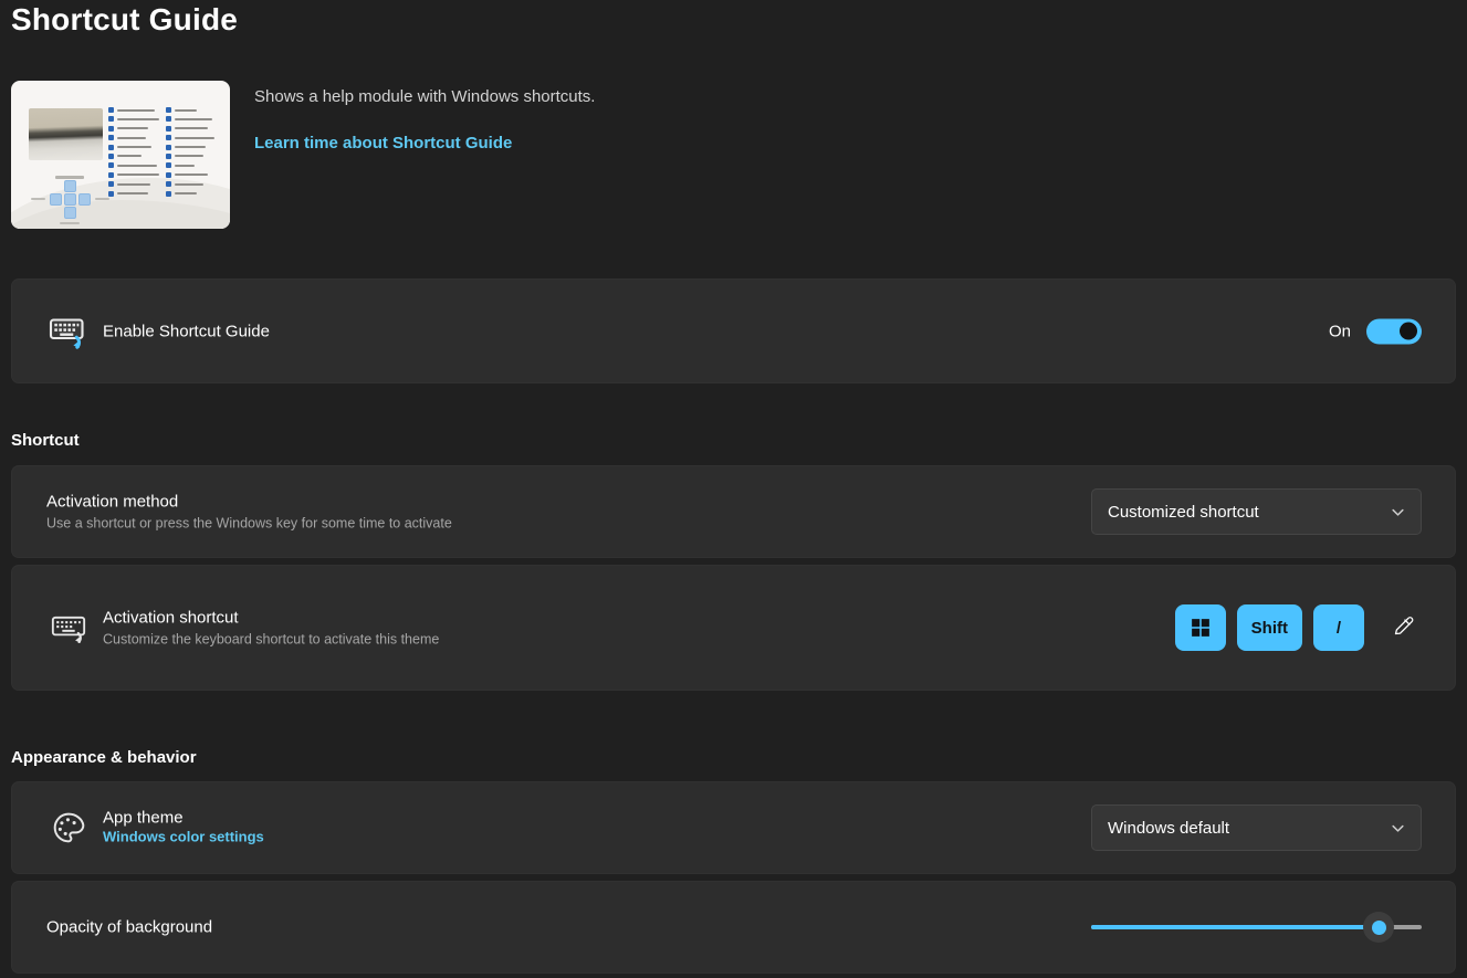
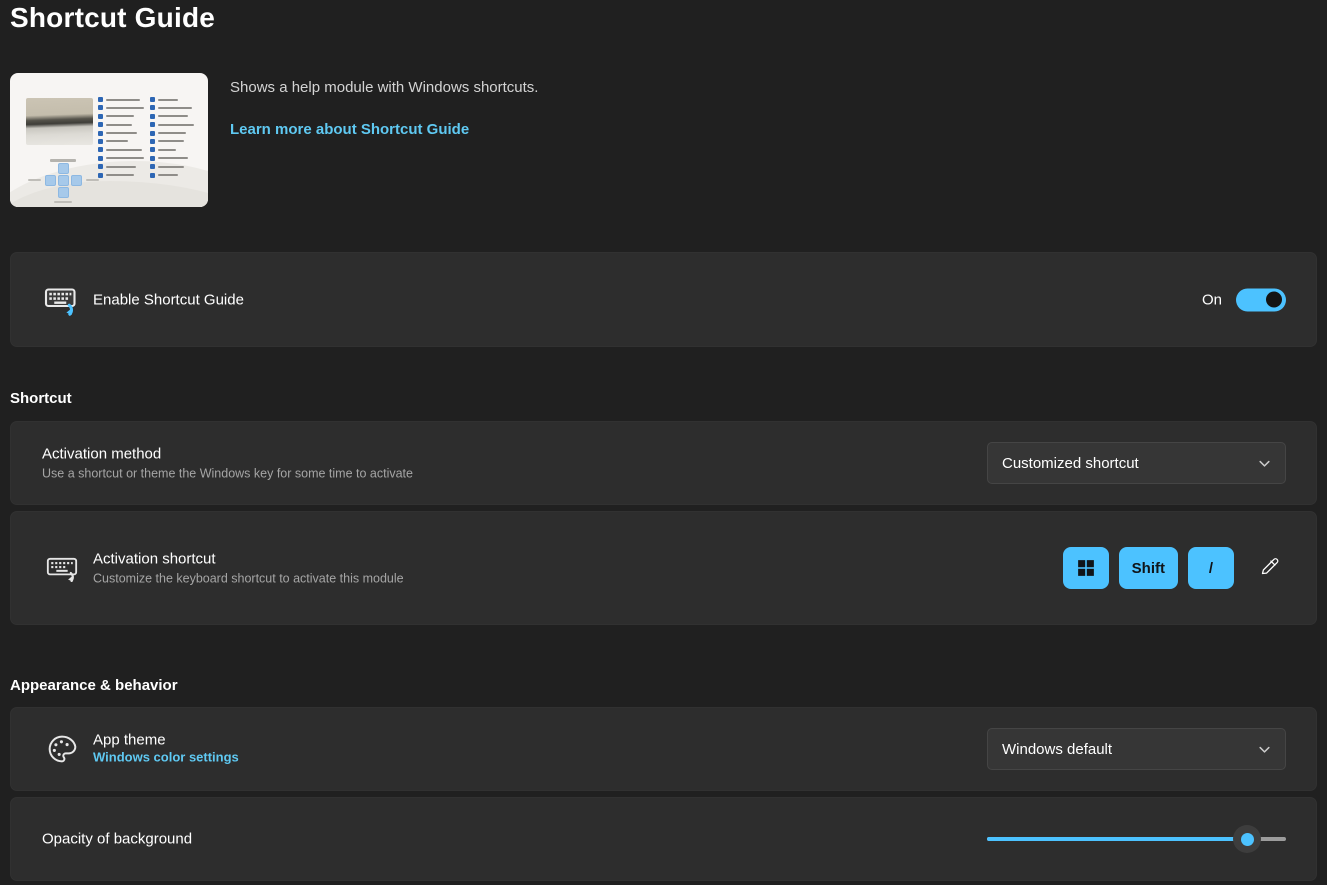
  Shortcut Guide
  Shows a help module with Windows shortcuts.
- Learn time about Shortcut Guide
+ Learn more about Shortcut Guide
  Enable Shortcut Guide
  On
  Shortcut
  Activation method
- Use a shortcut or press the Windows key for some time to activate
+ Use a shortcut or theme the Windows key for some time to activate
  Customized shortcut
  Activation shortcut
- Customize the keyboard shortcut to activate this theme
+ Customize the keyboard shortcut to activate this module
  Shift
  /
  Appearance & behavior
  App theme
  Windows color settings
  Windows default
  Opacity of background
